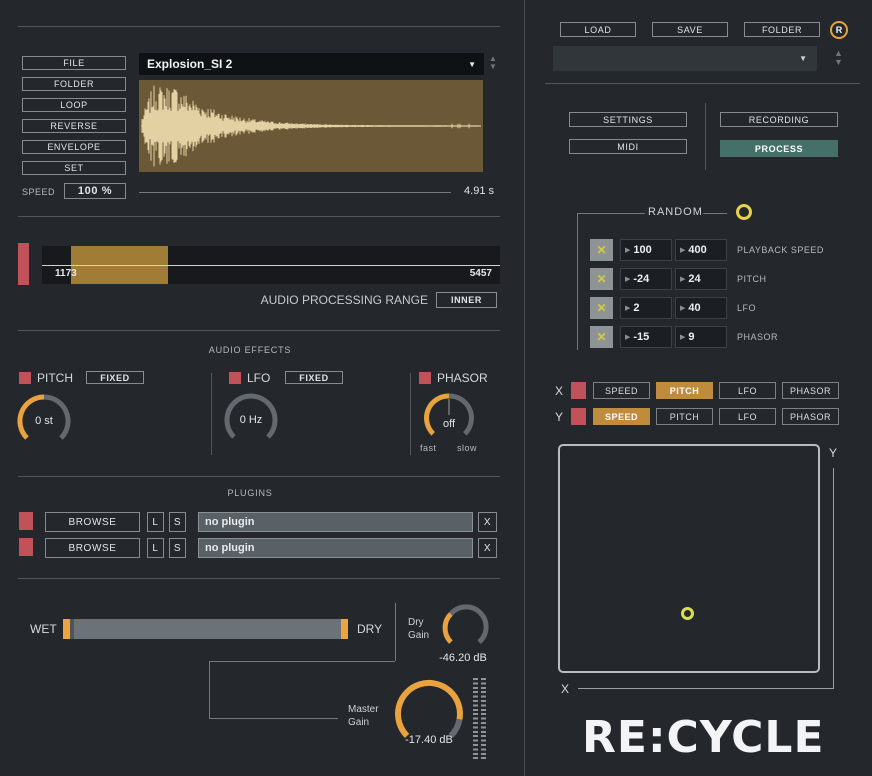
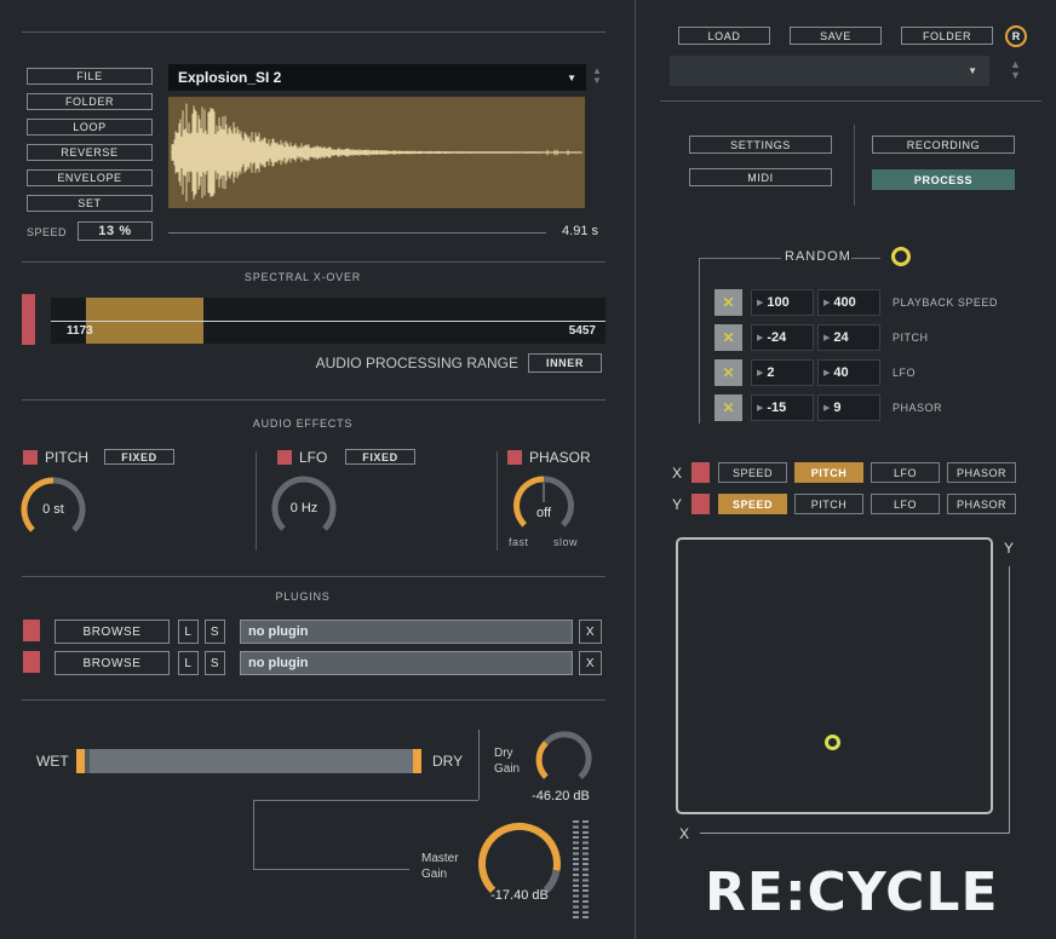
  FILE
  FOLDER
  LOOP
  REVERSE
  ENVELOPE
  SET
  SPEED
- 100 %
+ 13 %
  Explosion_SI 2
  ▼
  ▲
  ▼
  4.91 s
+ SPECTRAL X-OVER
  1173
  5457
  AUDIO PROCESSING RANGE
  INNER
  AUDIO EFFECTS
  PITCH
  FIXED
  0 st
  LFO
  FIXED
  0 Hz
  PHASOR
  off
  fast
  slow
  PLUGINS
  BROWSE
  L
  S
  no plugin
  X
  BROWSE
  L
  S
  no plugin
  X
  WET
  DRY
  Dry
  Gain
  -46.20 dB
  Master
  Gain
  -17.40 dB
  LOAD
  SAVE
  FOLDER
  R
  ▼
  ▲
  ▼
  SETTINGS
  MIDI
  RECORDING
  PROCESS
  RANDOM
  ✕
  100
  400
  PLAYBACK SPEED
  ✕
  -24
  24
  PITCH
  ✕
  2
  40
  LFO
  ✕
  -15
  9
  PHASOR
  X
  SPEED
  PITCH
  LFO
  PHASOR
  Y
  SPEED
  PITCH
  LFO
  PHASOR
  Y
  X
  RE:CYCLE
